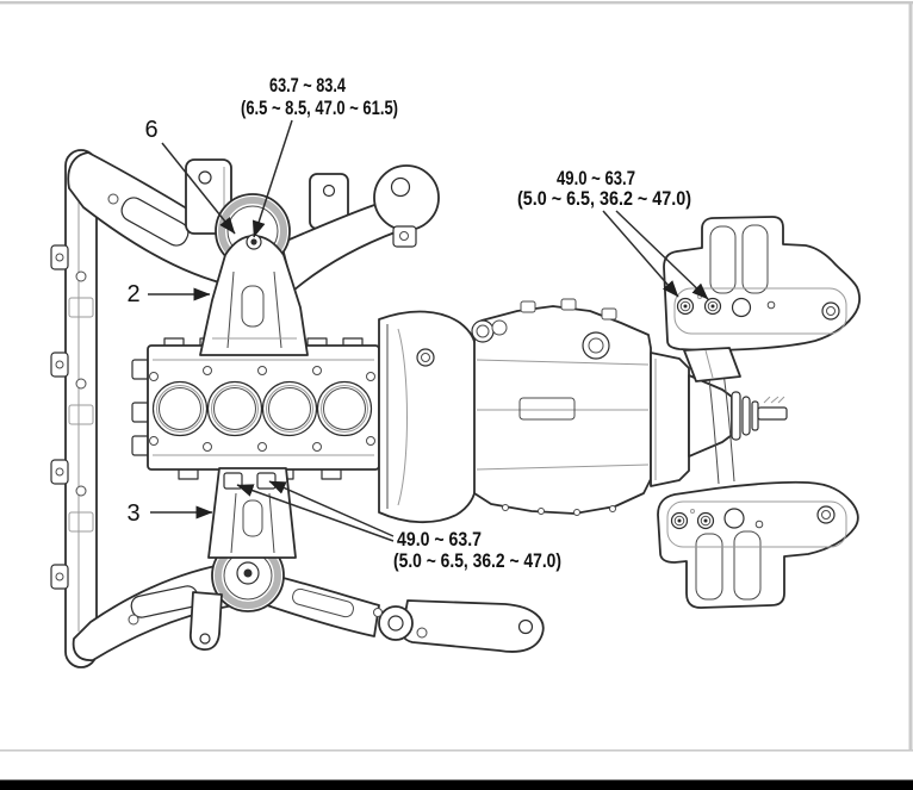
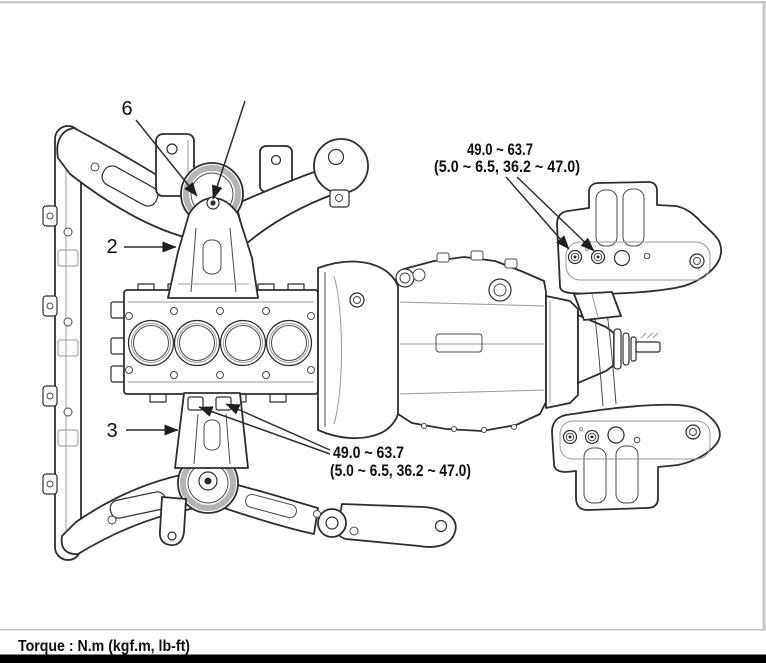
  6
  2
  3
- 63.7 ~ 83.4
- (6.5 ~ 8.5, 47.0 ~ 61.5)
  49.0 ~ 63.7
  (5.0 ~ 6.5, 36.2 ~ 47.0)
  49.0 ~ 63.7
  (5.0 ~ 6.5, 36.2 ~ 47.0)
+ Torque : N.m (kgf.m, lb-ft)
